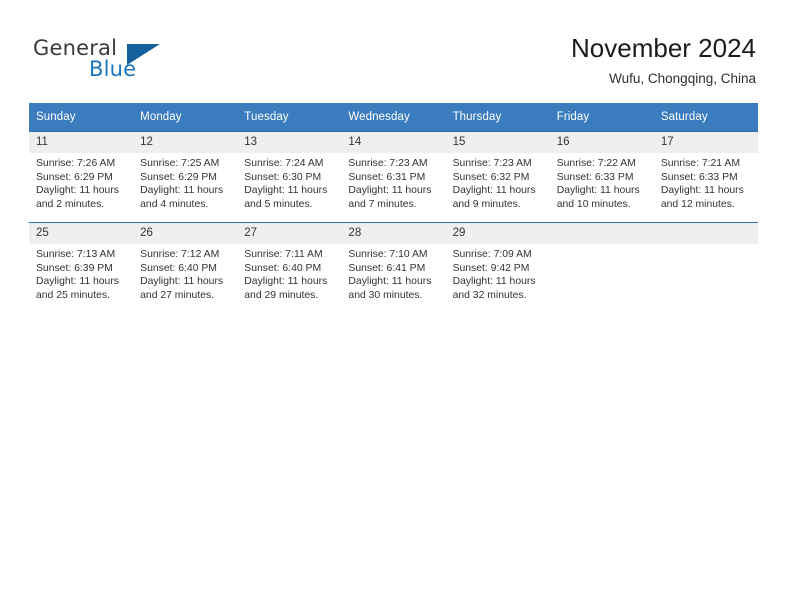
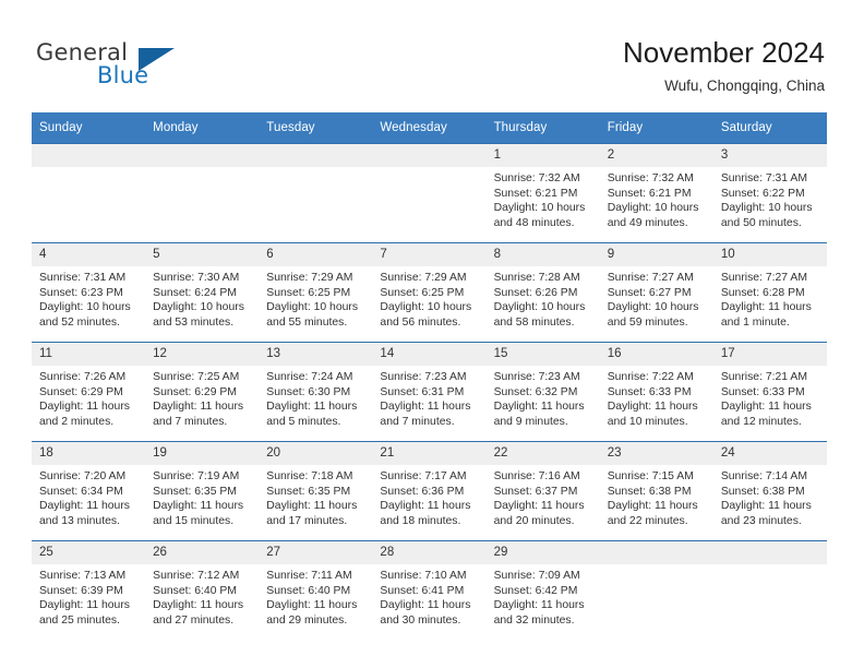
  General
  Blue
  November 2024
  Wufu, Chongqing, China
  Sunday	Monday	Tuesday	Wednesday	Thursday	Friday	Saturday
+ 				1Sunrise: 7:32 AMSunset: 6:21 PMDaylight: 10 hours and 48 minutes.	2Sunrise: 7:32 AMSunset: 6:21 PMDaylight: 10 hours and 49 minutes.	3Sunrise: 7:31 AMSunset: 6:22 PMDaylight: 10 hours and 50 minutes.
+ 4Sunrise: 7:31 AMSunset: 6:23 PMDaylight: 10 hours and 52 minutes.	5Sunrise: 7:30 AMSunset: 6:24 PMDaylight: 10 hours and 53 minutes.	6Sunrise: 7:29 AMSunset: 6:25 PMDaylight: 10 hours and 55 minutes.	7Sunrise: 7:29 AMSunset: 6:25 PMDaylight: 10 hours and 56 minutes.	8Sunrise: 7:28 AMSunset: 6:26 PMDaylight: 10 hours and 58 minutes.	9Sunrise: 7:27 AMSunset: 6:27 PMDaylight: 10 hours and 59 minutes.	10Sunrise: 7:27 AMSunset: 6:28 PMDaylight: 11 hours and 1 minute.
- 11Sunrise: 7:26 AMSunset: 6:29 PMDaylight: 11 hours and 2 minutes.	12Sunrise: 7:25 AMSunset: 6:29 PMDaylight: 11 hours and 4 minutes.	13Sunrise: 7:24 AMSunset: 6:30 PMDaylight: 11 hours and 5 minutes.	14Sunrise: 7:23 AMSunset: 6:31 PMDaylight: 11 hours and 7 minutes.	15Sunrise: 7:23 AMSunset: 6:32 PMDaylight: 11 hours and 9 minutes.	16Sunrise: 7:22 AMSunset: 6:33 PMDaylight: 11 hours and 10 minutes.	17Sunrise: 7:21 AMSunset: 6:33 PMDaylight: 11 hours and 12 minutes.
+ 11Sunrise: 7:26 AMSunset: 6:29 PMDaylight: 11 hours and 2 minutes.	12Sunrise: 7:25 AMSunset: 6:29 PMDaylight: 11 hours and 7 minutes.	13Sunrise: 7:24 AMSunset: 6:30 PMDaylight: 11 hours and 5 minutes.	14Sunrise: 7:23 AMSunset: 6:31 PMDaylight: 11 hours and 7 minutes.	15Sunrise: 7:23 AMSunset: 6:32 PMDaylight: 11 hours and 9 minutes.	16Sunrise: 7:22 AMSunset: 6:33 PMDaylight: 11 hours and 10 minutes.	17Sunrise: 7:21 AMSunset: 6:33 PMDaylight: 11 hours and 12 minutes.
+ 18Sunrise: 7:20 AMSunset: 6:34 PMDaylight: 11 hours and 13 minutes.	19Sunrise: 7:19 AMSunset: 6:35 PMDaylight: 11 hours and 15 minutes.	20Sunrise: 7:18 AMSunset: 6:35 PMDaylight: 11 hours and 17 minutes.	21Sunrise: 7:17 AMSunset: 6:36 PMDaylight: 11 hours and 18 minutes.	22Sunrise: 7:16 AMSunset: 6:37 PMDaylight: 11 hours and 20 minutes.	23Sunrise: 7:15 AMSunset: 6:38 PMDaylight: 11 hours and 22 minutes.	24Sunrise: 7:14 AMSunset: 6:38 PMDaylight: 11 hours and 23 minutes.
- 25Sunrise: 7:13 AMSunset: 6:39 PMDaylight: 11 hours and 25 minutes.	26Sunrise: 7:12 AMSunset: 6:40 PMDaylight: 11 hours and 27 minutes.	27Sunrise: 7:11 AMSunset: 6:40 PMDaylight: 11 hours and 29 minutes.	28Sunrise: 7:10 AMSunset: 6:41 PMDaylight: 11 hours and 30 minutes.	29Sunrise: 7:09 AMSunset: 9:42 PMDaylight: 11 hours and 32 minutes.
+ 25Sunrise: 7:13 AMSunset: 6:39 PMDaylight: 11 hours and 25 minutes.	26Sunrise: 7:12 AMSunset: 6:40 PMDaylight: 11 hours and 27 minutes.	27Sunrise: 7:11 AMSunset: 6:40 PMDaylight: 11 hours and 29 minutes.	28Sunrise: 7:10 AMSunset: 6:41 PMDaylight: 11 hours and 30 minutes.	29Sunrise: 7:09 AMSunset: 6:42 PMDaylight: 11 hours and 32 minutes.
